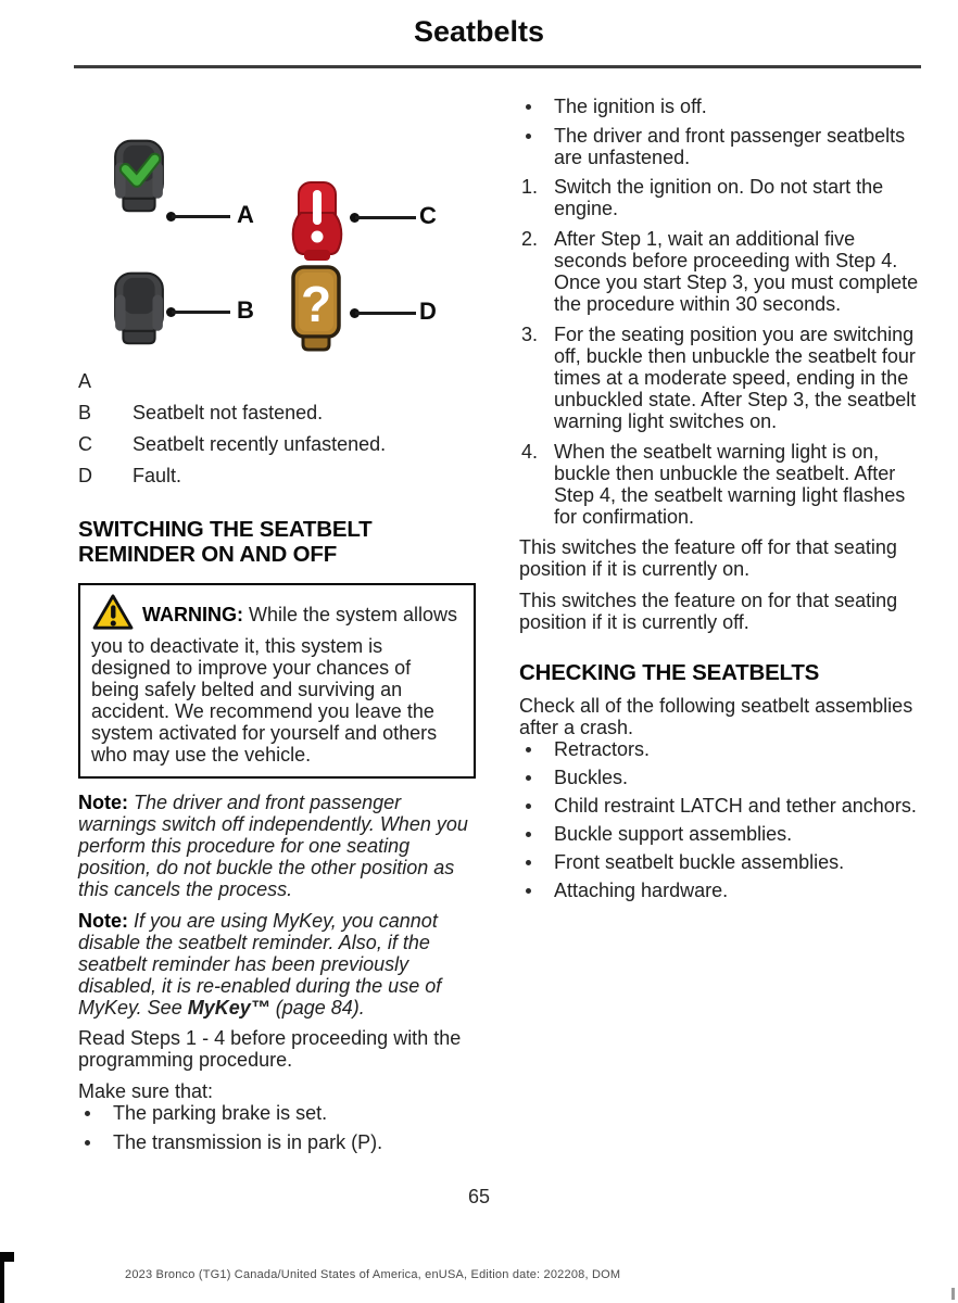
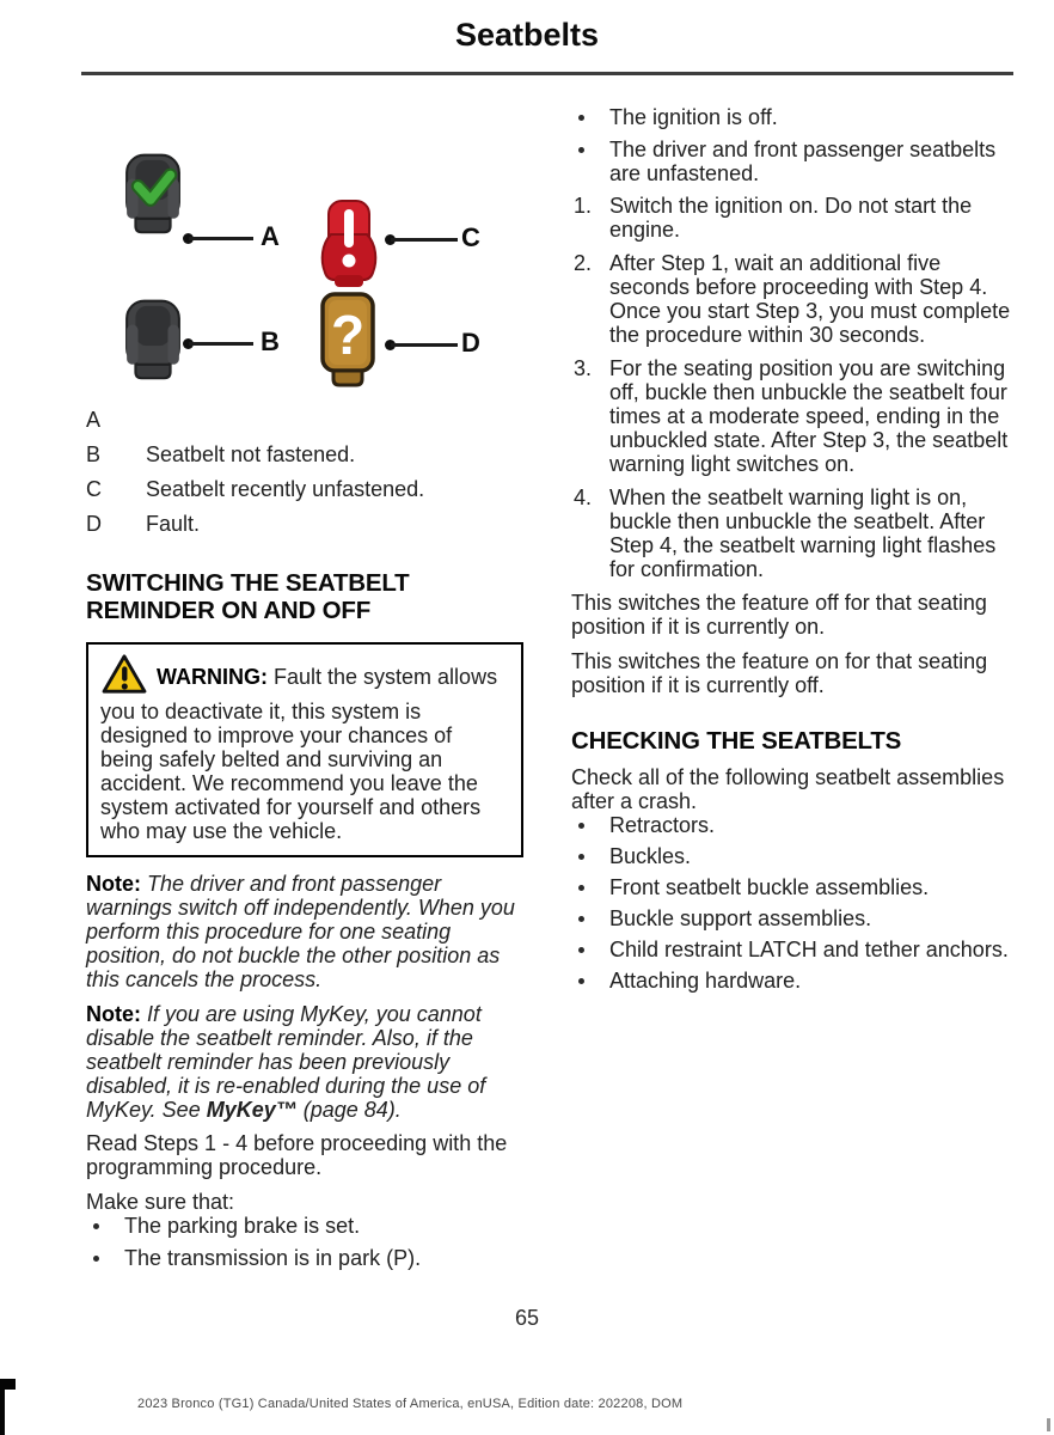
  Seatbelts
  ?
  A
  B
  C
  D
  A
  B
  Seatbelt not fastened.
  C
  Seatbelt recently unfastened.
  D
  Fault.
  SWITCHING THE SEATBELT REMINDER ON AND OFF
- WARNING: While the system allows you to deactivate it, this system is designed to improve your chances of being safely belted and surviving an accident. We recommend you leave the system activated for yourself and others who may use the vehicle.
+ WARNING: Fault the system allows you to deactivate it, this system is designed to improve your chances of being safely belted and surviving an accident. We recommend you leave the system activated for yourself and others who may use the vehicle.
  Note: The driver and front passenger warnings switch off independently. When you perform this procedure for one seating position, do not buckle the other position as this cancels the process.
  Note: If you are using MyKey, you cannot disable the seatbelt reminder. Also, if the seatbelt reminder has been previously disabled, it is re-enabled during the use of MyKey. See MyKey™ (page 84).
  Read Steps 1 - 4 before proceeding with the programming procedure.
  Make sure that:
  The parking brake is set.
  The transmission is in park (P).
  The ignition is off.
  The driver and front passenger seatbelts are unfastened.
  1.
  Switch the ignition on. Do not start the engine.
  2.
  After Step 1, wait an additional five seconds before proceeding with Step 4. Once you start Step 3, you must complete the procedure within 30 seconds.
  3.
  For the seating position you are switching off, buckle then unbuckle the seatbelt four times at a moderate speed, ending in the unbuckled state. After Step 3, the seatbelt warning light switches on.
  4.
  When the seatbelt warning light is on, buckle then unbuckle the seatbelt. After Step 4, the seatbelt warning light flashes for confirmation.
  This switches the feature off for that seating position if it is currently on.
  This switches the feature on for that seating position if it is currently off.
  CHECKING THE SEATBELTS
  Check all of the following seatbelt assemblies after a crash.
  Retractors.
  Buckles.
- Child restraint LATCH and tether anchors.
+ Front seatbelt buckle assemblies.
  Buckle support assemblies.
- Front seatbelt buckle assemblies.
+ Child restraint LATCH and tether anchors.
  Attaching hardware.
  65
  2023 Bronco (TG1) Canada/United States of America, enUSA, Edition date: 202208, DOM
